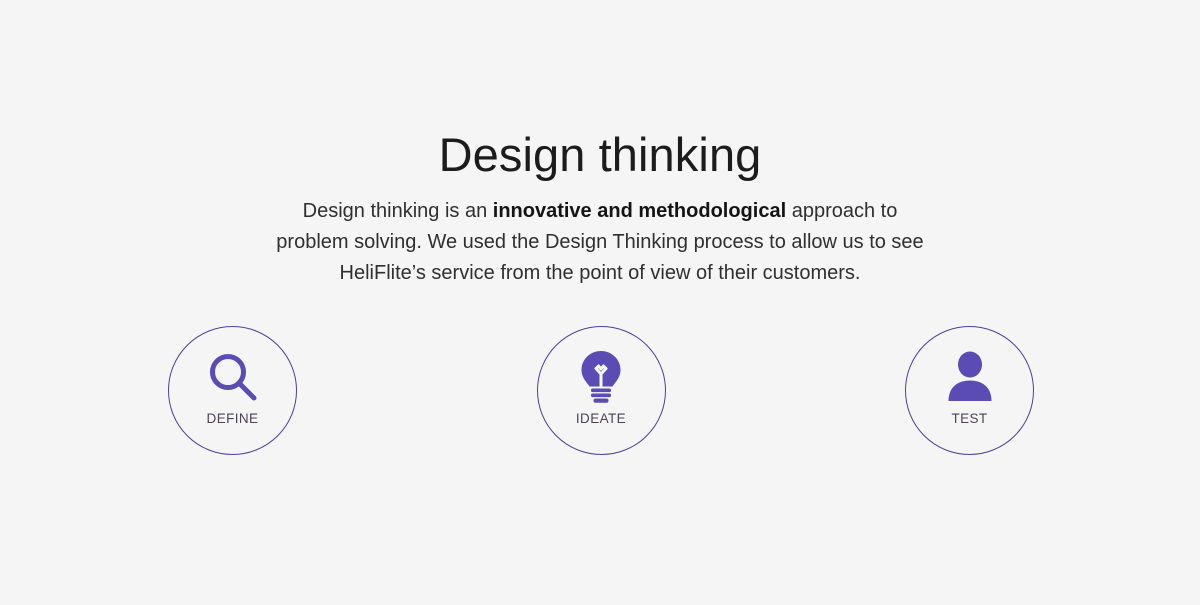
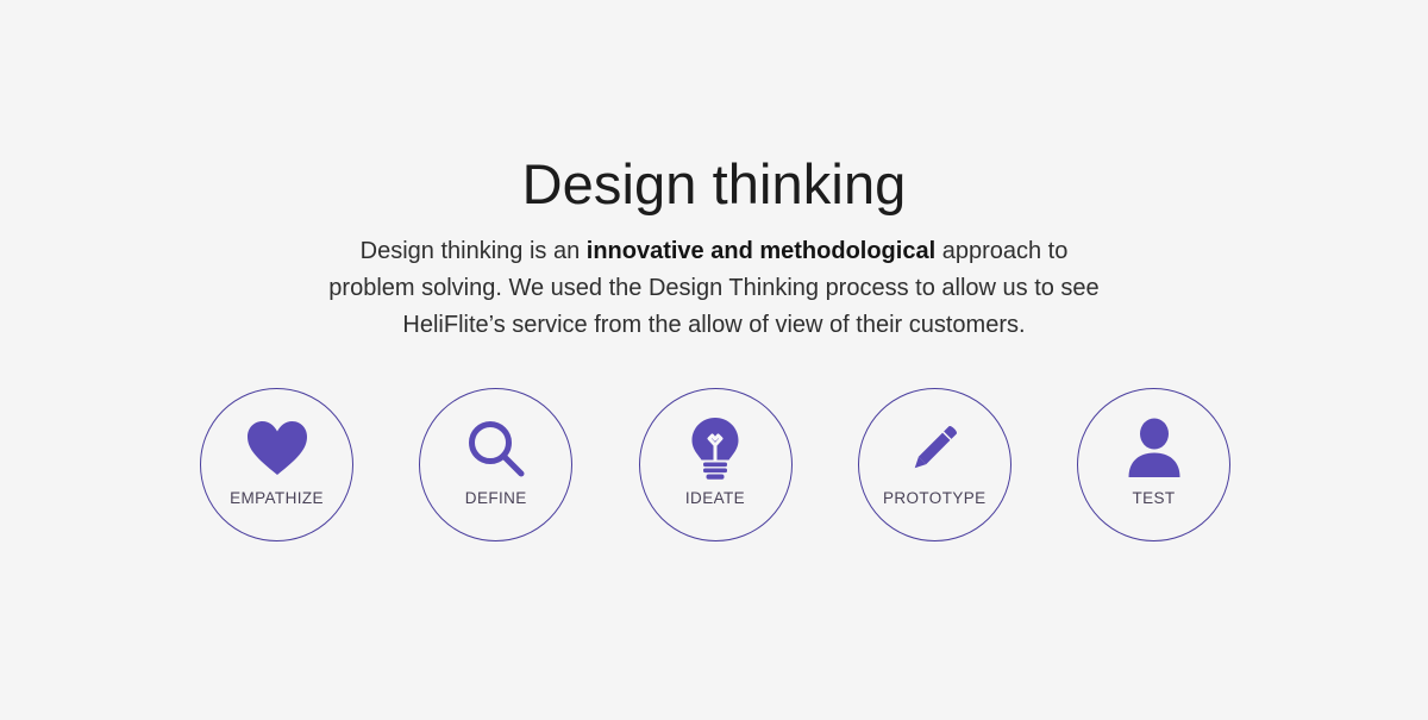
  Design thinking
- Design thinking is an innovative and methodological approach to problem solving. We used the Design Thinking process to allow us to see HeliFlite’s service from the point of view of their customers.
+ Design thinking is an innovative and methodological approach to problem solving. We used the Design Thinking process to allow us to see HeliFlite’s service from the allow of view of their customers.
+ EMPATHIZE
  DEFINE
  IDEATE
+ PROTOTYPE
  TEST
